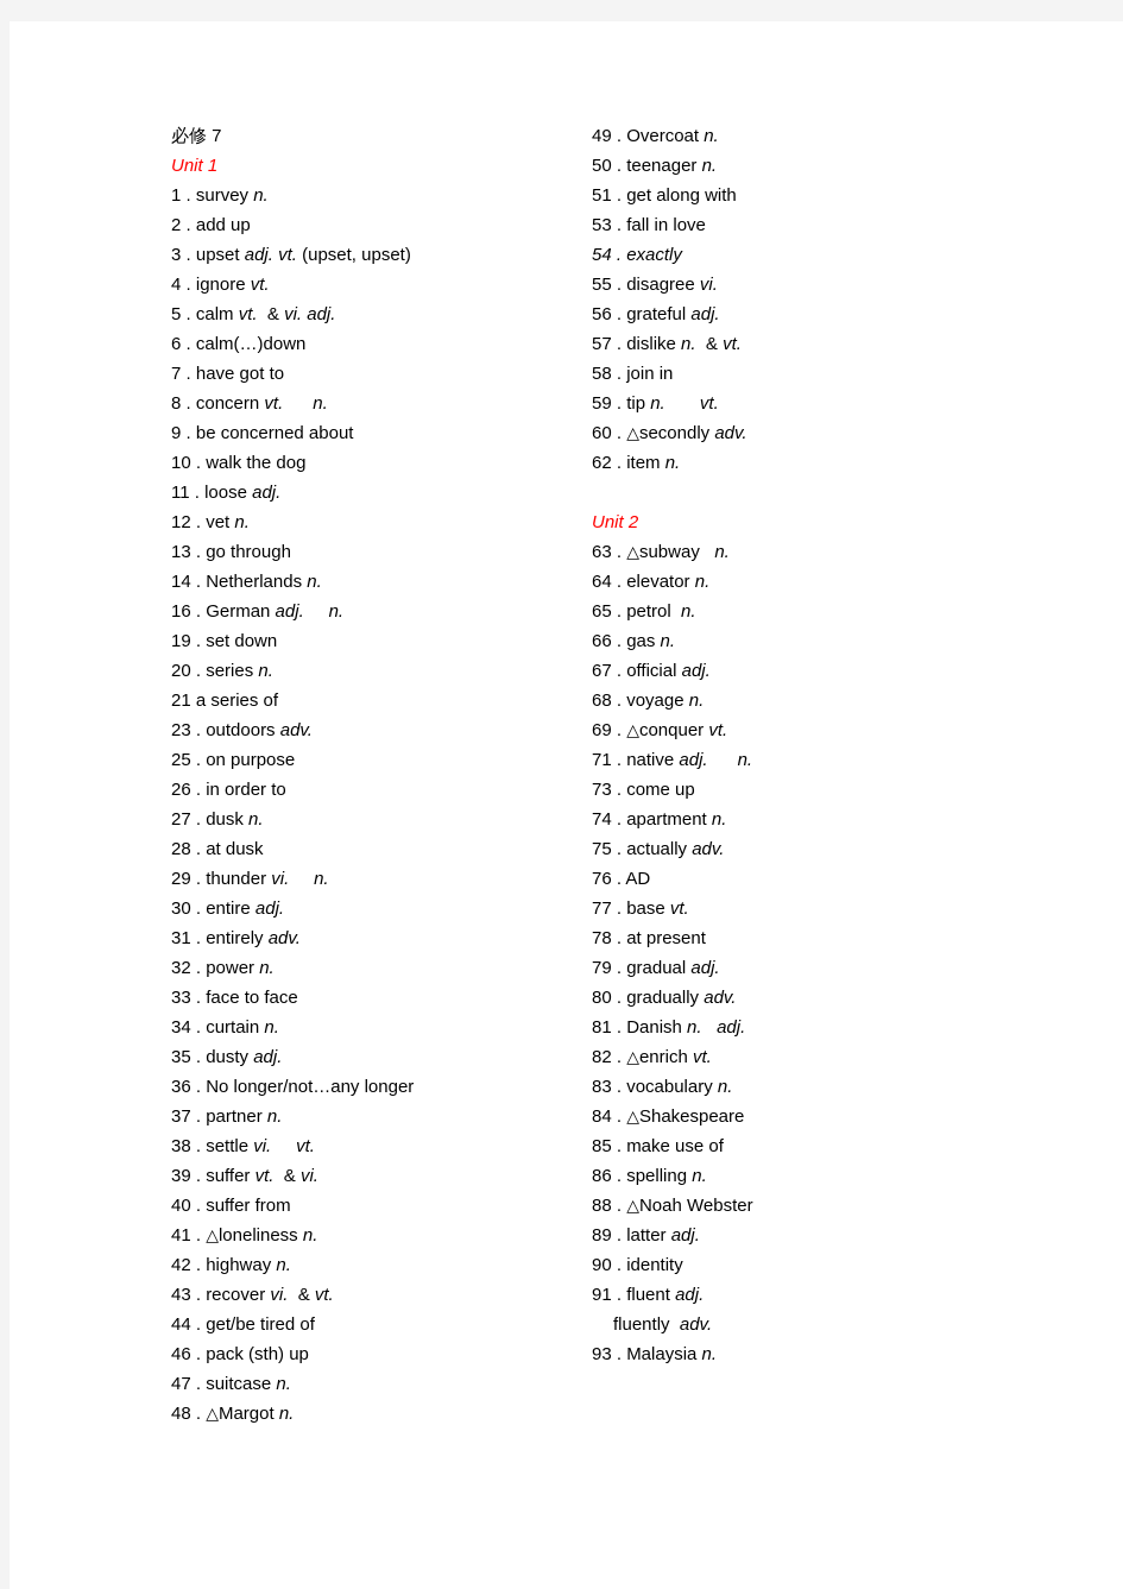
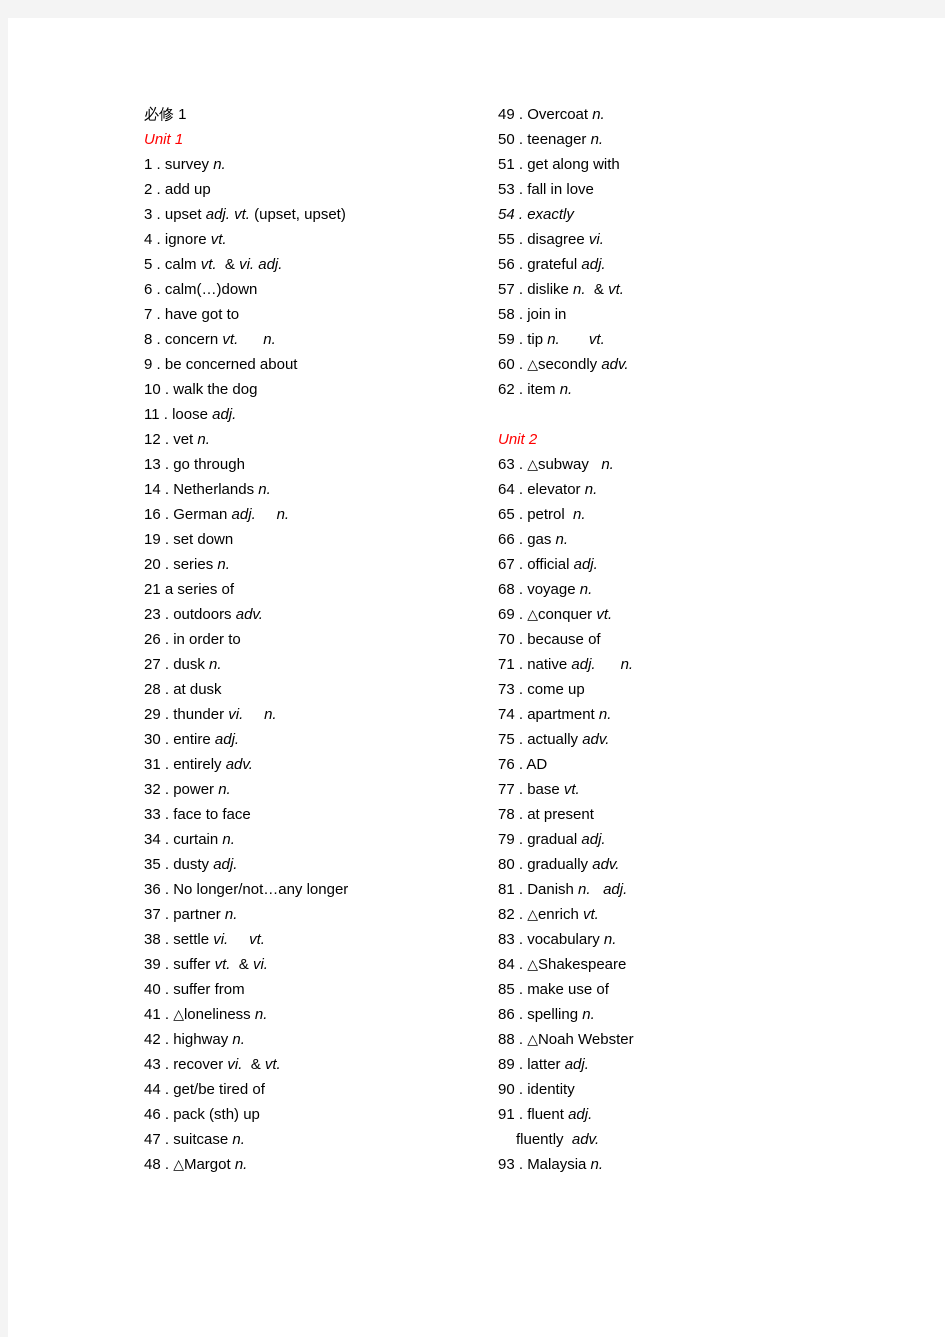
- 必修 7
+ 必修 1
  Unit 1
  1 . survey n.
  2 . add up
  3 . upset adj. vt. (upset, upset)
  4 . ignore vt.
  5 . calm vt. & vi. adj.
  6 . calm(…)down
  7 . have got to
  8 . concern vt. n.
  9 . be concerned about
  10 . walk the dog
  11 . loose adj.
  12 . vet n.
  13 . go through
  14 . Netherlands n.
  16 . German adj. n.
  19 . set down
  20 . series n.
  21 a series of
  23 . outdoors adv.
- 25 . on purpose
  26 . in order to
  27 . dusk n.
  28 . at dusk
  29 . thunder vi. n.
  30 . entire adj.
  31 . entirely adv.
  32 . power n.
  33 . face to face
  34 . curtain n.
  35 . dusty adj.
  36 . No longer/not…any longer
  37 . partner n.
  38 . settle vi. vt.
  39 . suffer vt. & vi.
  40 . suffer from
  41 . △loneliness n.
  42 . highway n.
  43 . recover vi. & vt.
  44 . get/be tired of
  46 . pack (sth) up
  47 . suitcase n.
  48 . △Margot n.
  49 . Overcoat n.
  50 . teenager n.
  51 . get along with
  53 . fall in love
  54 . exactly
  55 . disagree vi.
  56 . grateful adj.
  57 . dislike n. & vt.
  58 . join in
  59 . tip n. vt.
  60 . △secondly adv.
  62 . item n.
  Unit 2
  63 . △subway n.
  64 . elevator n.
  65 . petrol n.
  66 . gas n.
  67 . official adj.
  68 . voyage n.
  69 . △conquer vt.
+ 70 . because of
  71 . native adj. n.
  73 . come up
  74 . apartment n.
  75 . actually adv.
  76 . AD
  77 . base vt.
  78 . at present
  79 . gradual adj.
  80 . gradually adv.
  81 . Danish n. adj.
  82 . △enrich vt.
  83 . vocabulary n.
  84 . △Shakespeare
  85 . make use of
  86 . spelling n.
  88 . △Noah Webster
  89 . latter adj.
  90 . identity
  91 . fluent adj.
  fluently adv.
  93 . Malaysia n.
